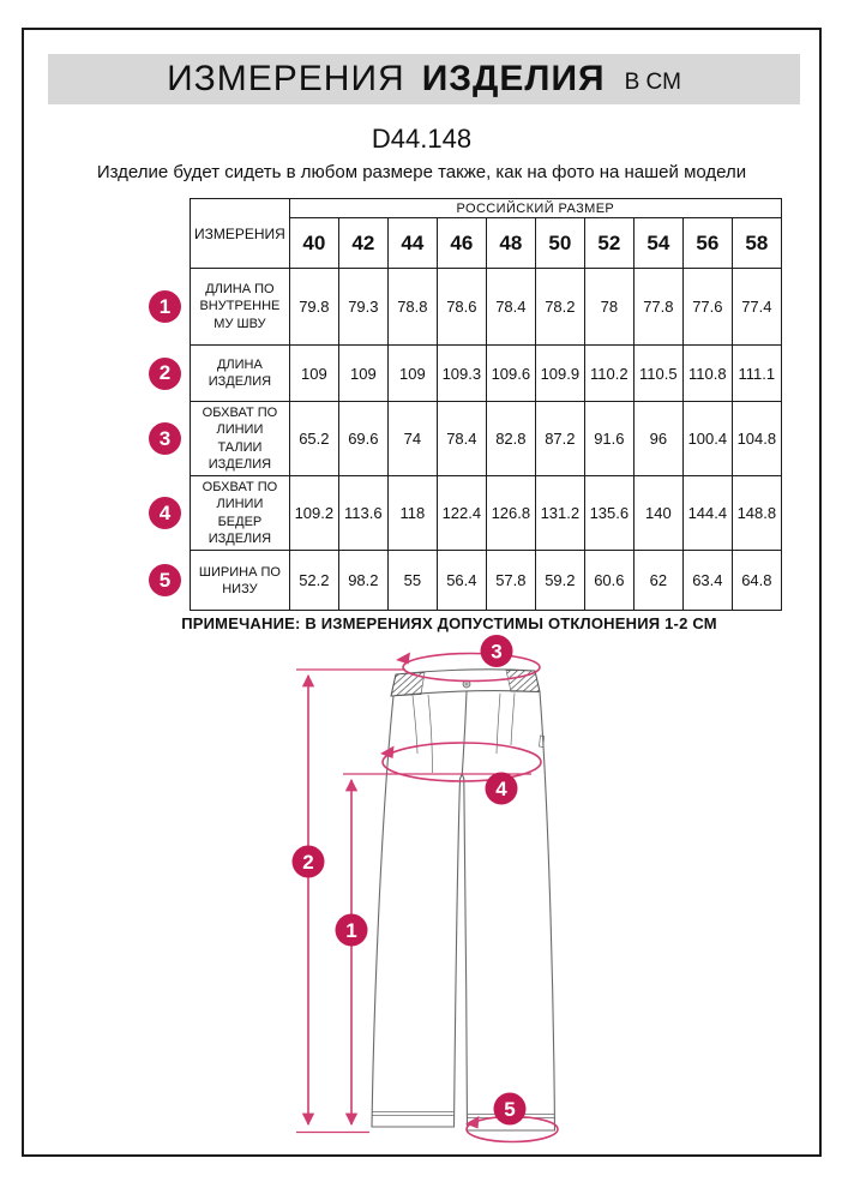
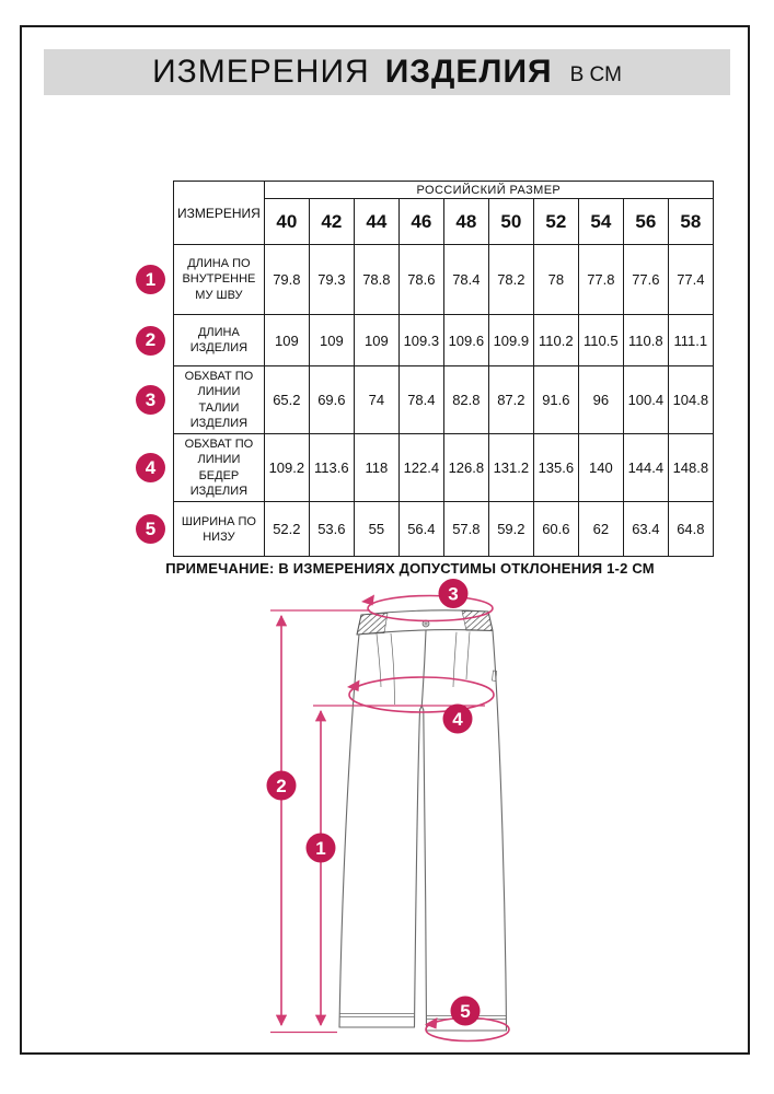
  ИЗМЕРЕНИЯ
  ИЗДЕЛИЯ
  В СМ
- D44.148
- Изделие будет сидеть в любом размере также, как на фото на нашей модели
  ИЗМЕРЕНИЯ	РОССИЙСКИЙ РАЗМЕР
  40	42	44	46	48	50	52	54	56	58
  ДЛИНА ПО ВНУТРЕННЕМУ ШВУ	79.8	79.3	78.8	78.6	78.4	78.2	78	77.8	77.6	77.4
  ДЛИНА ИЗДЕЛИЯ	109	109	109	109.3	109.6	109.9	110.2	110.5	110.8	111.1
  ОБХВАТ ПО ЛИНИИ ТАЛИИ ИЗДЕЛИЯ	65.2	69.6	74	78.4	82.8	87.2	91.6	96	100.4	104.8
  ОБХВАТ ПО ЛИНИИ БЕДЕР ИЗДЕЛИЯ	109.2	113.6	118	122.4	126.8	131.2	135.6	140	144.4	148.8
- ШИРИНА ПО НИЗУ	52.2	98.2	55	56.4	57.8	59.2	60.6	62	63.4	64.8
+ ШИРИНА ПО НИЗУ	52.2	53.6	55	56.4	57.8	59.2	60.6	62	63.4	64.8
  1
  2
  3
  4
  5
  ПРИМЕЧАНИЕ: В ИЗМЕРЕНИЯХ ДОПУСТИМЫ ОТКЛОНЕНИЯ 1-2 СМ
  3
  4
  2
  1
  5
